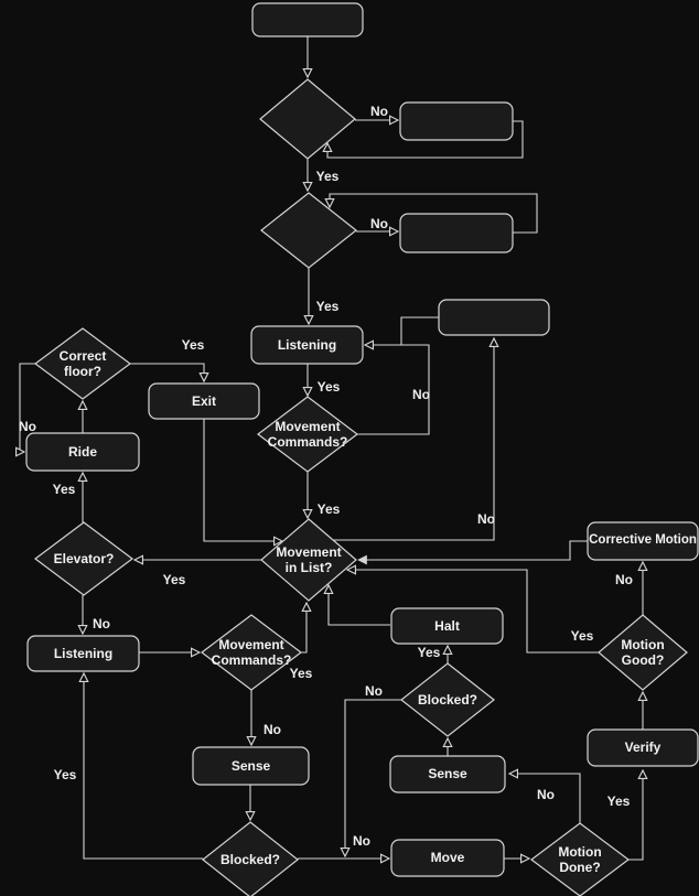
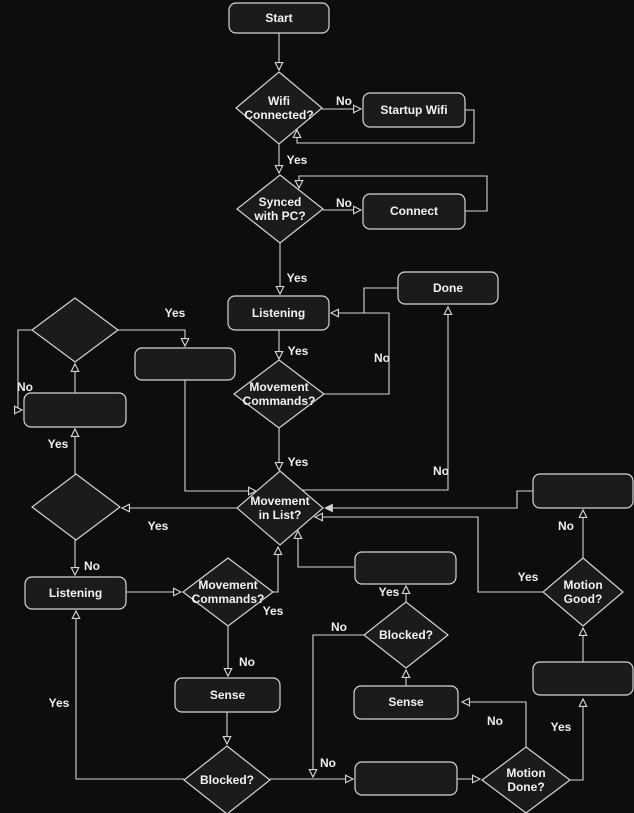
+ Start
+ Wifi
+ Connected?
+ Startup Wifi
+ Synced
+ with PC?
+ Connect
  Listening
+ Done
  Movement
  Commands?
- Exit
- Correct
- floor?
- Ride
  Movement
  in List?
- Elevator?
  Listening
  Movement
  Commands?
  Sense
  Blocked?
- Halt
  Blocked?
  Sense
- Move
  Motion
  Done?
- Verify
  Motion
  Good?
- Corrective Motion
  No
  Yes
  No
  Yes
  Yes
  No
  Yes
  No
  Yes
  Yes
  No
  Yes
  No
  Yes
  No
  Yes
  No
  Yes
  No
  Yes
  No
  Yes
  No
